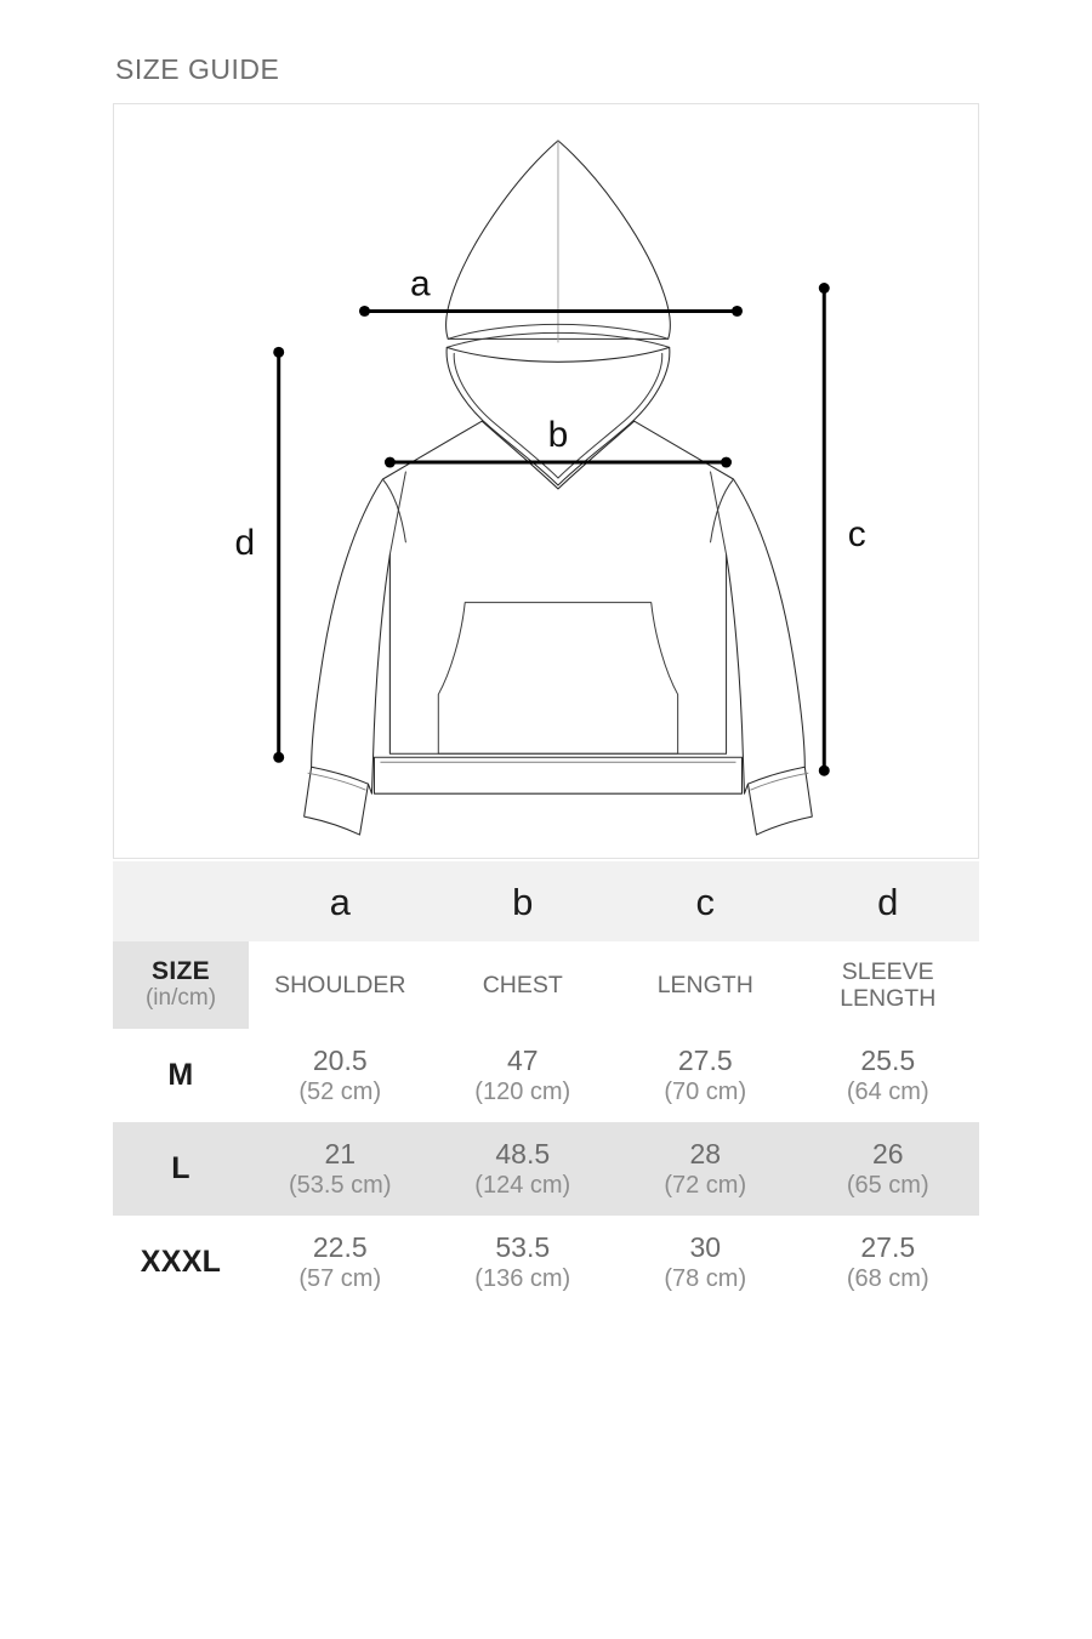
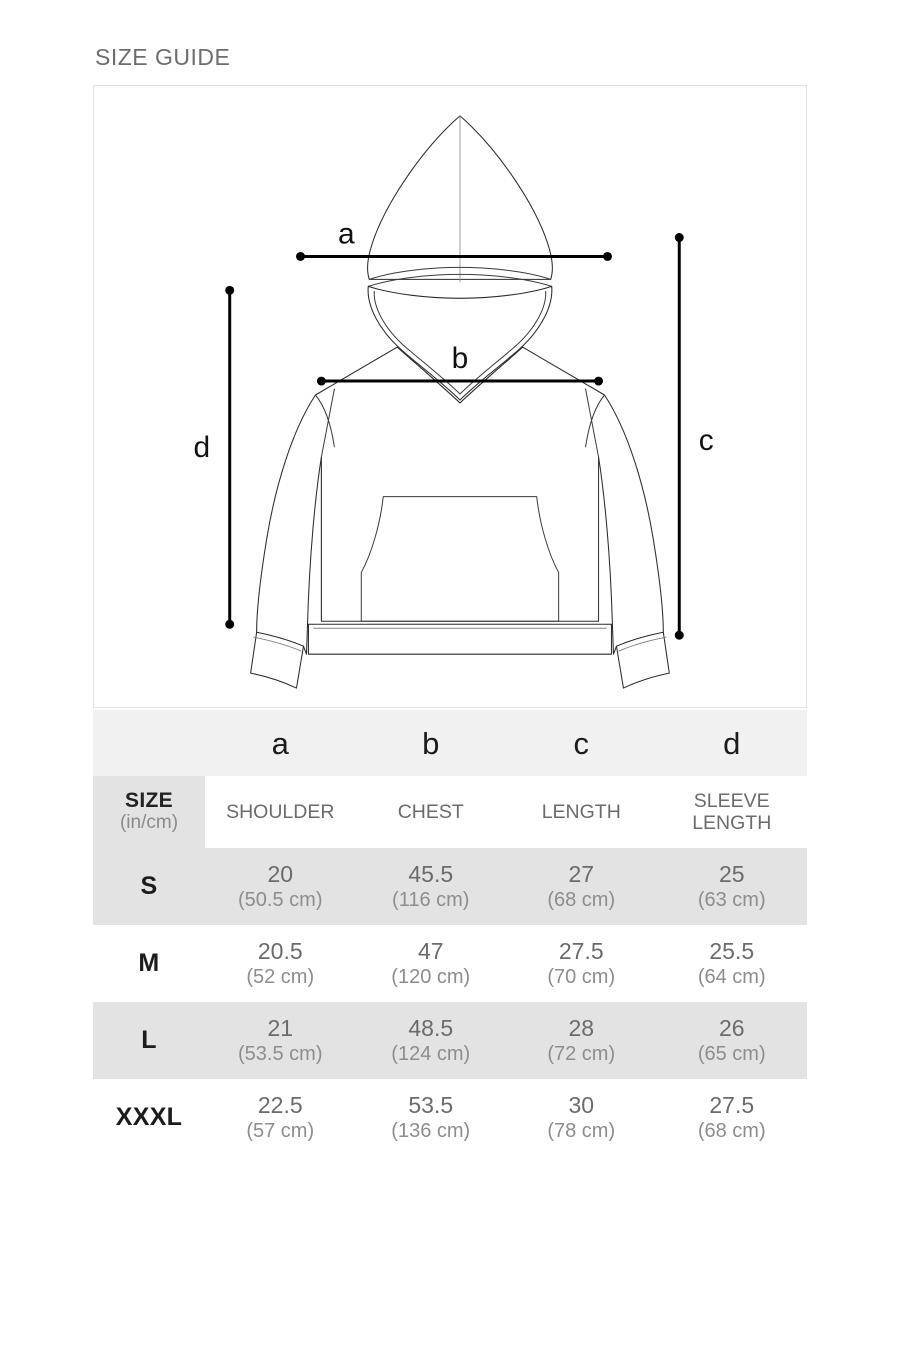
  SIZE GUIDE
  a
  b
  c
  d
  	a	b	c	d
  SIZE (in/cm)	SHOULDER	CHEST	LENGTH	SLEEVE LENGTH
+ S	20 (50.5 cm)	45.5 (116 cm)	27 (68 cm)	25 (63 cm)
  M	20.5 (52 cm)	47 (120 cm)	27.5 (70 cm)	25.5 (64 cm)
  L	21 (53.5 cm)	48.5 (124 cm)	28 (72 cm)	26 (65 cm)
  XXXL	22.5 (57 cm)	53.5 (136 cm)	30 (78 cm)	27.5 (68 cm)
